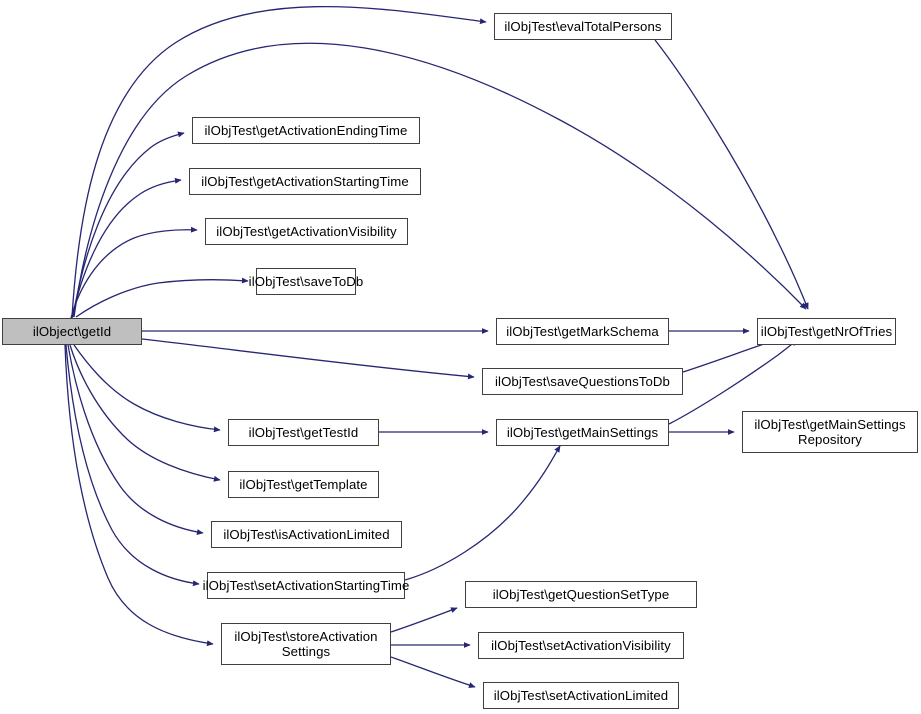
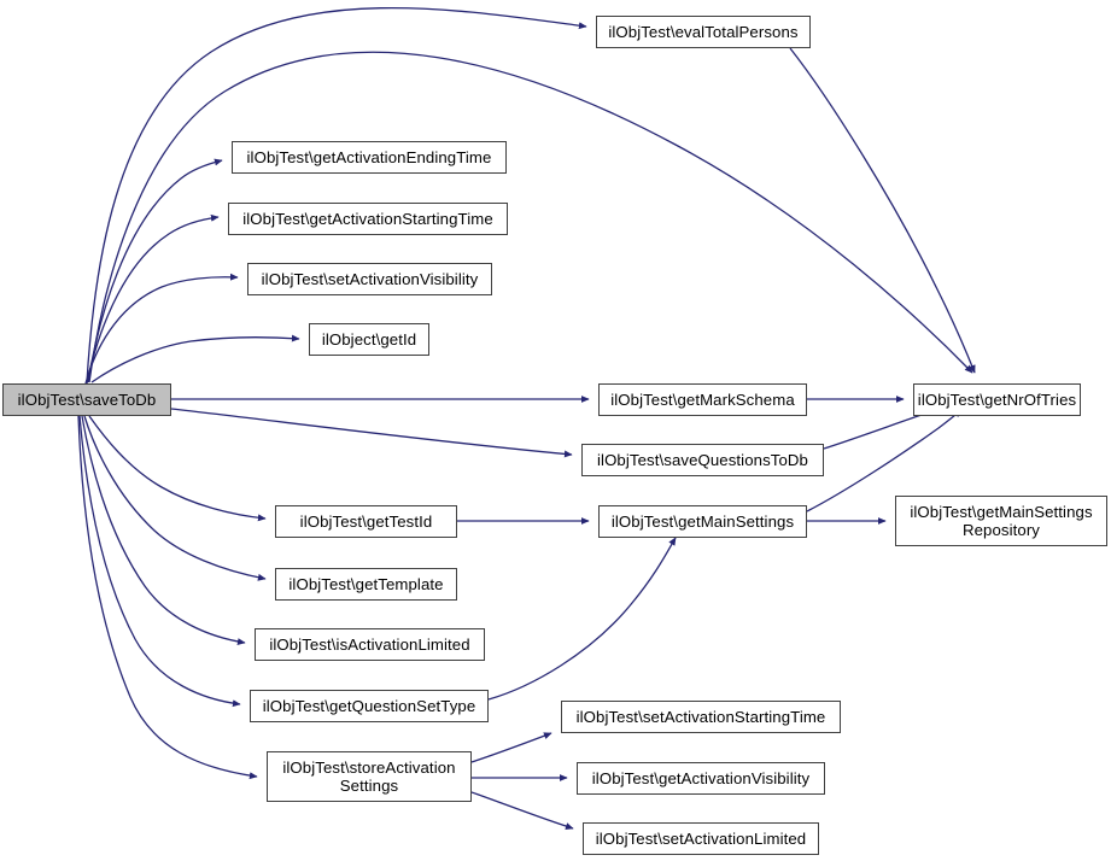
- ilObject\getId
+ ilObjTest\saveToDb
  ilObjTest\evalTotalPersons
  ilObjTest\getActivationEndingTime
  ilObjTest\getActivationStartingTime
- ilObjTest\getActivationVisibility
+ ilObjTest\setActivationVisibility
- ilObjTest\saveToDb
+ ilObject\getId
  ilObjTest\getMarkSchema
  ilObjTest\getNrOfTries
  ilObjTest\saveQuestionsToDb
  ilObjTest\getTestId
  ilObjTest\getMainSettings
  ilObjTest\getMainSettings
  Repository
  ilObjTest\getTemplate
  ilObjTest\isActivationLimited
- ilObjTest\setActivationStartingTime
+ ilObjTest\getQuestionSetType
  ilObjTest\storeActivation
  Settings
- ilObjTest\getQuestionSetType
+ ilObjTest\setActivationStartingTime
- ilObjTest\setActivationVisibility
+ ilObjTest\getActivationVisibility
  ilObjTest\setActivationLimited
